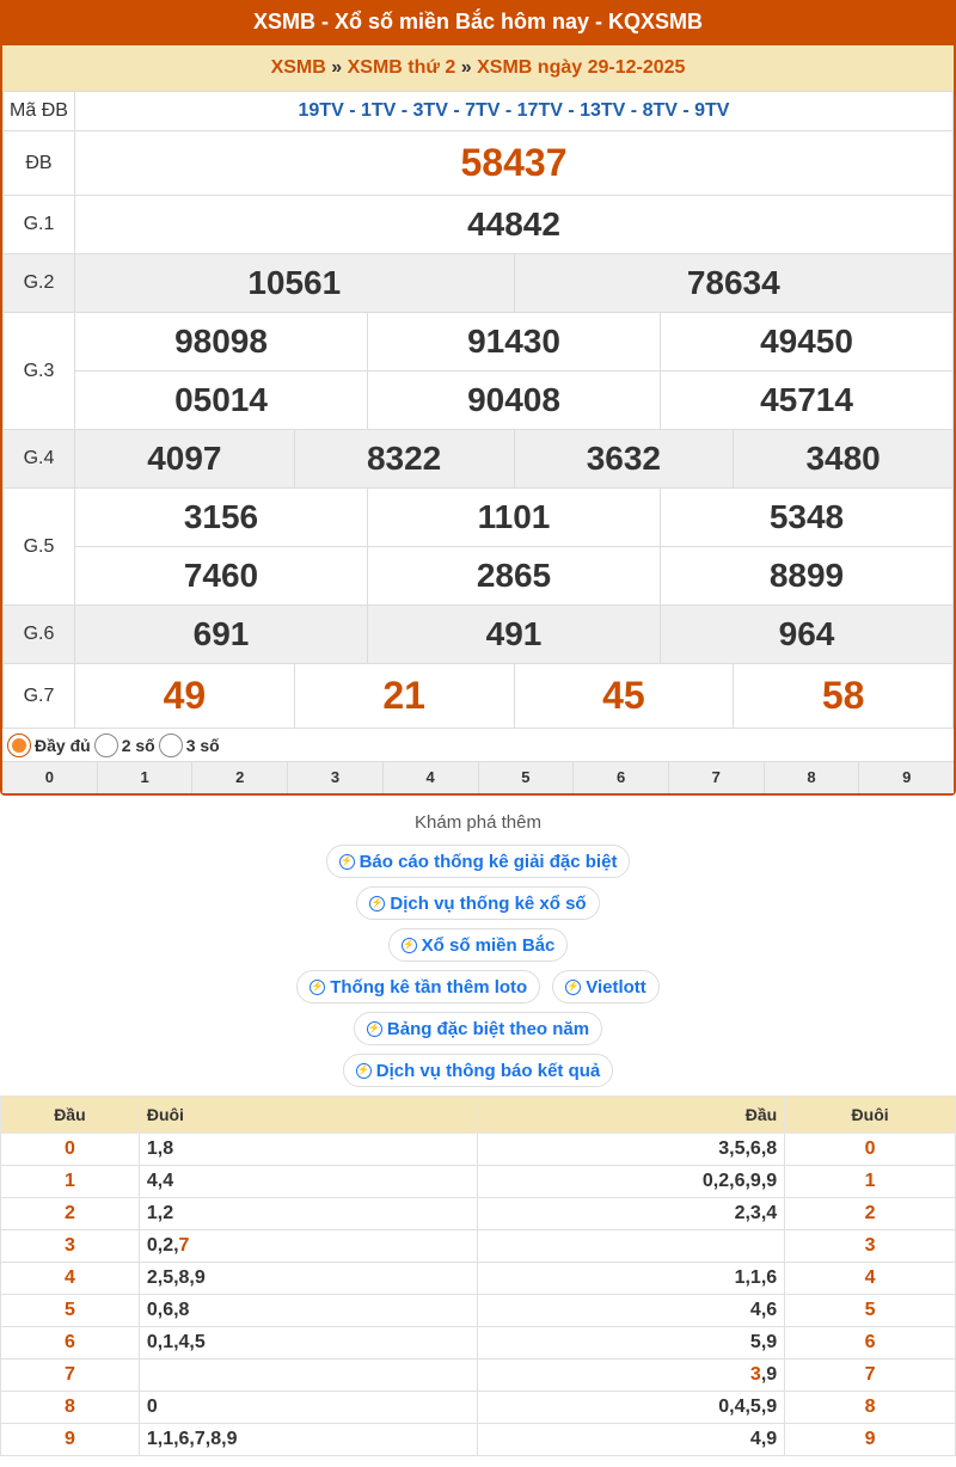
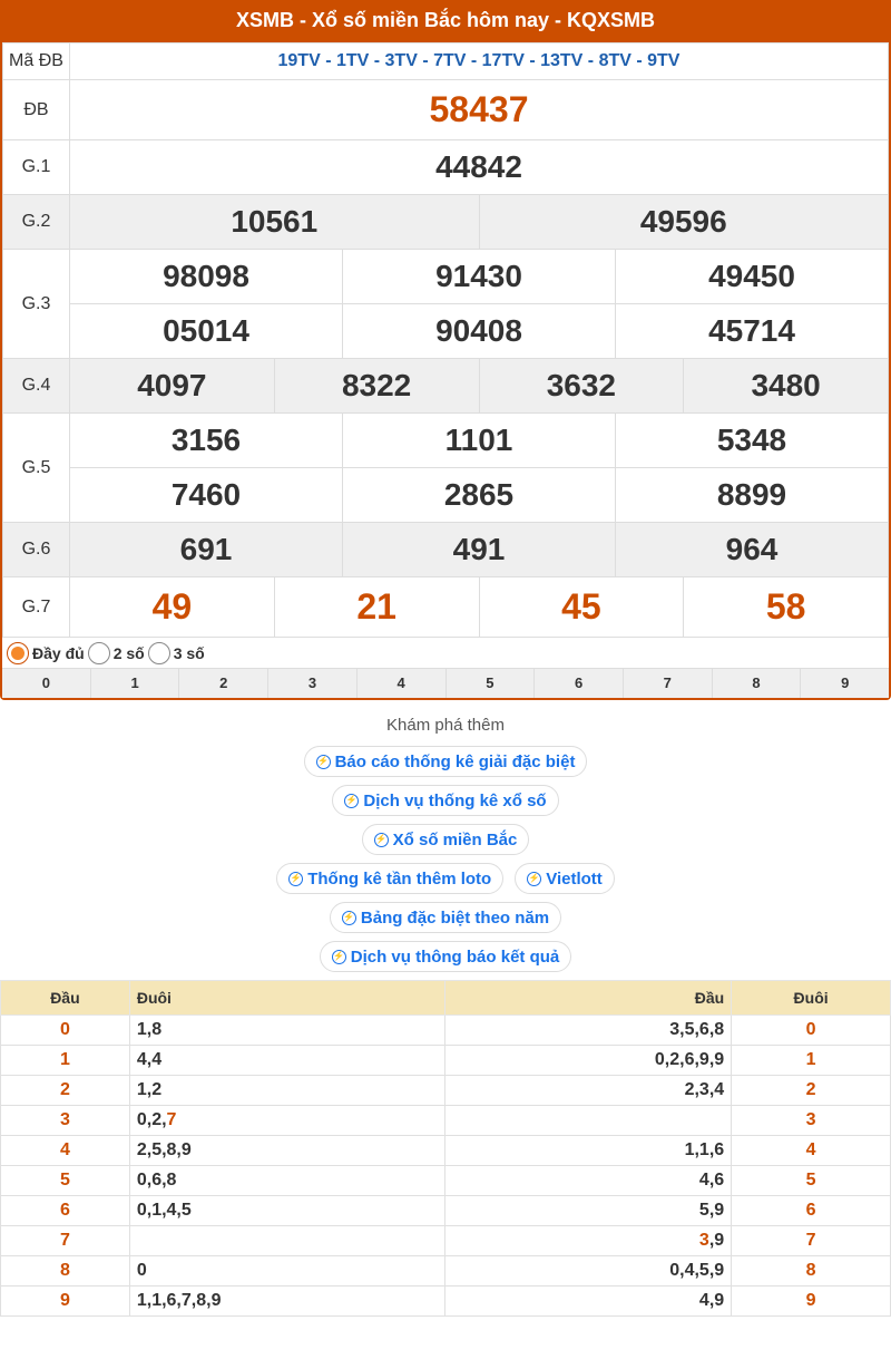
  XSMB - Xổ số miền Bắc hôm nay - KQXSMB
- XSMB » XSMB thứ 2 » XSMB ngày 29-12-2025
  Mã ĐB	19TV - 1TV - 3TV - 7TV - 17TV - 13TV - 8TV - 9TV
  ĐB	58437
  G.1	44842
- G.2	10561	78634
+ G.2	10561	49596
  G.3	98098	91430	49450
  05014	90408	45714
  G.4	4097	8322	3632	3480
  G.5	3156	1101	5348
  7460	2865	8899
  G.6	691	491	964
  G.7	49	21	45	58
  Đầy đủ
  2 số
  3 số
  0
  1
  2
  3
  4
  5
  6
  7
  8
  9
  Khám phá thêm
  ⚡
  Báo cáo thống kê giải đặc biệt
  ⚡
  Dịch vụ thống kê xổ số
  ⚡
  Xổ số miền Bắc
  ⚡
  Thống kê tần thêm loto
  ⚡
  Vietlott
  ⚡
  Bảng đặc biệt theo năm
  ⚡
  Dịch vụ thông báo kết quả
  Đầu	Đuôi	Đầu	Đuôi
  0	1,8	3,5,6,8	0
  1	4,4	0,2,6,9,9	1
  2	1,2	2,3,4	2
  3	0,2,7		3
  4	2,5,8,9	1,1,6	4
  5	0,6,8	4,6	5
  6	0,1,4,5	5,9	6
  7		3,9	7
  8	0	0,4,5,9	8
  9	1,1,6,7,8,9	4,9	9
